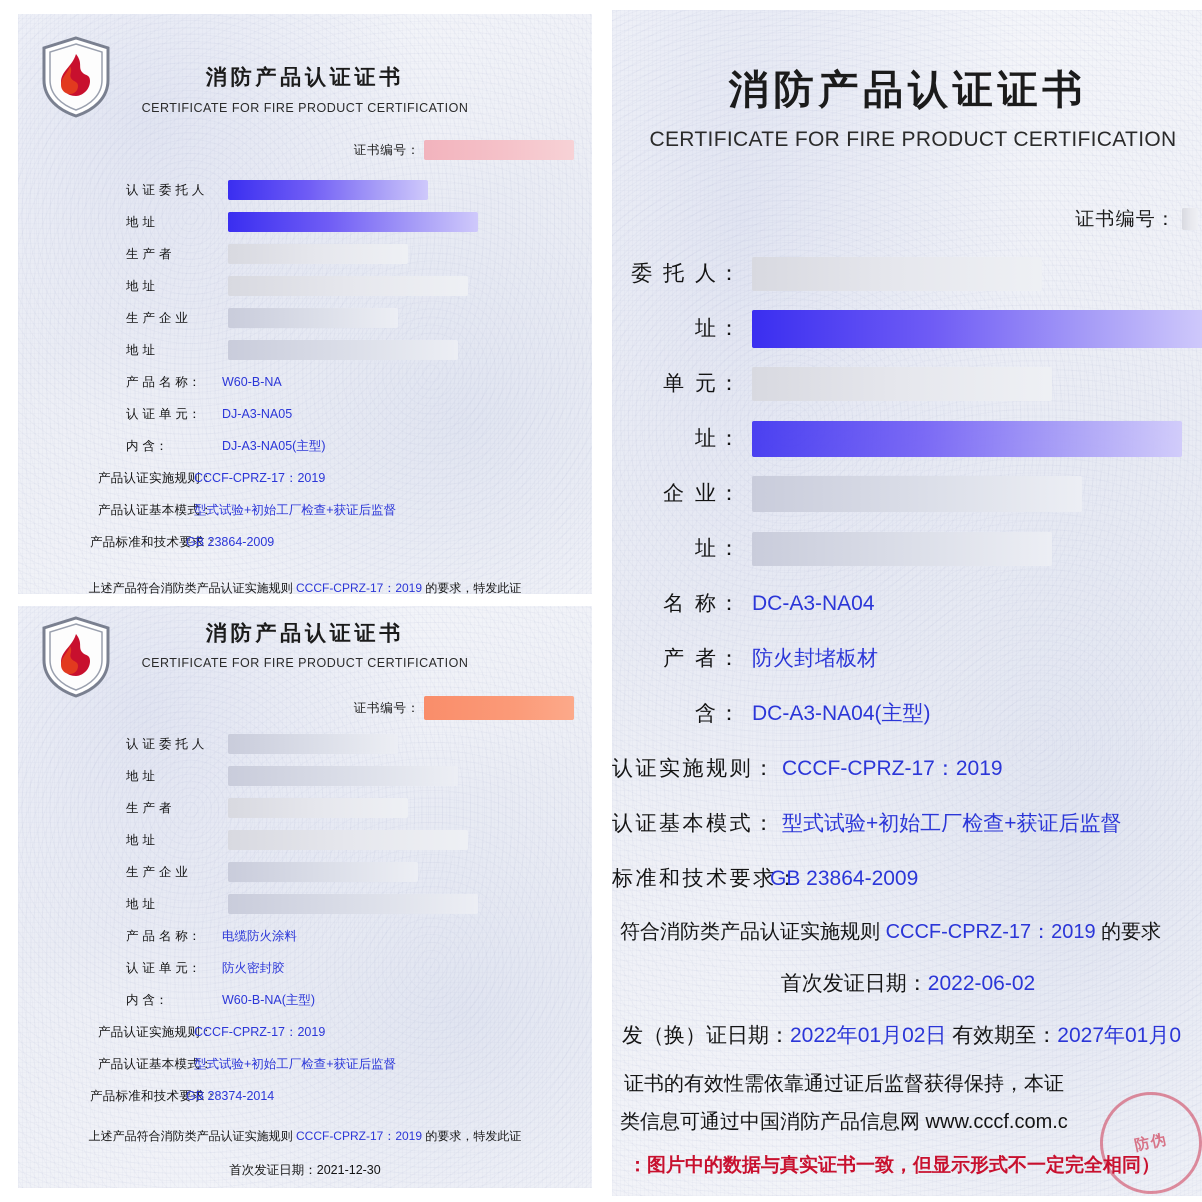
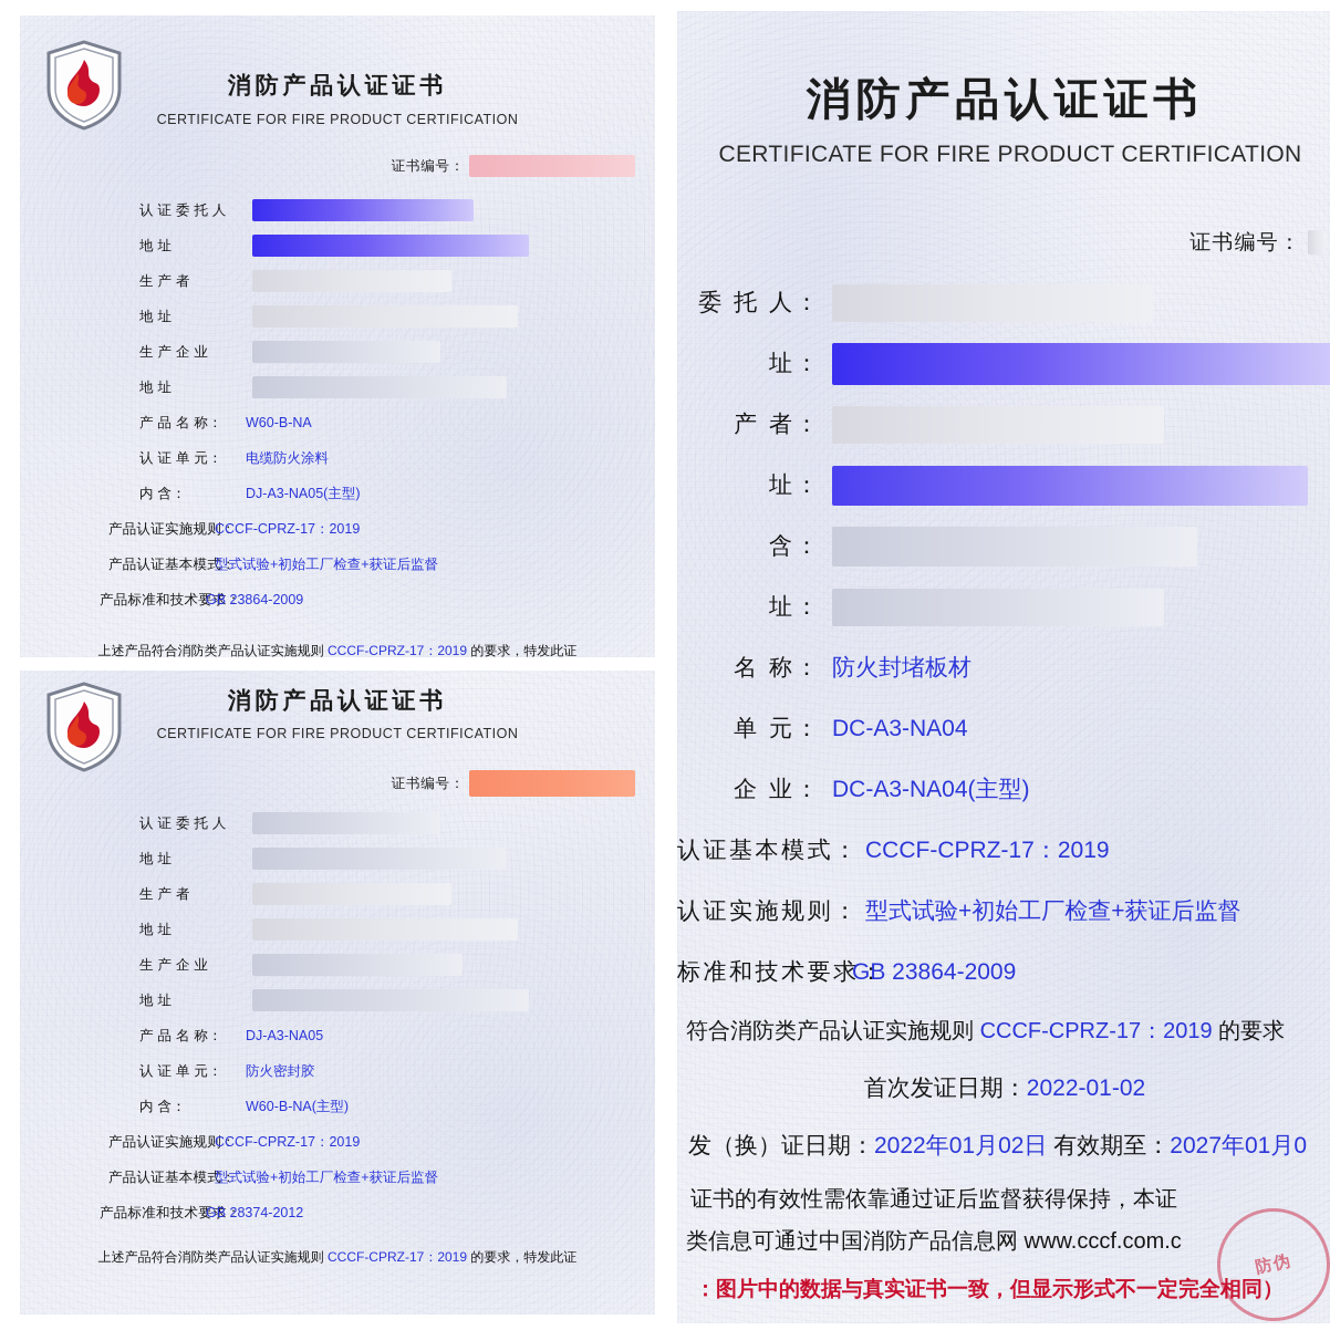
  消防产品认证证书
  CERTIFICATE FOR FIRE PRODUCT CERTIFICATION
  证书编号：
  认 证 委 托 人
  地 址
  生 产 者
  地 址
  生 产 企 业
  地 址
  产 品 名 称：
  W60-B-NA
  认 证 单 元：
- DJ-A3-NA05
+ 电缆防火涂料
  内 含：
  DJ-A3-NA05(主型)
  产品认证实施规则
  CCCF-CPRZ-17：2019
  产品认证基本模式
  型式试验+初始工厂检查+获证后监督
  产品标准和技术要
  GB 23864-2009
  上述产品符合消防类产品认证实施规则 CCCF-CPRZ-17：2019 的要求，特发此证
  消防产品认证证书
  CERTIFICATE FOR FIRE PRODUCT CERTIFICATION
  证书编号：
  认 证 委 托 人
  地 址
  生 产 者
  地 址
  生 产 企 业
  地 址
  产 品 名 称：
- 电缆防火涂料
+ DJ-A3-NA05
  认 证 单 元：
  防火密封胶
  内 含：
  W60-B-NA(主型)
  产品认证实施规则
  CCCF-CPRZ-17：2019
  产品认证基本模式
  型式试验+初始工厂检查+获证后监督
  产品标准和技术要
- GB 28374-2014
+ GB 28374-2012
  上述产品符合消防类产品认证实施规则 CCCF-CPRZ-17：2019 的要求，特发此证
- 首次发证日期：2021-12-30
  消防产品认证证书
  CERTIFICATE FOR FIRE PRODUCT CERTIFICATION
  证书编号：
  委 托 人：
  址：
- 单 元：
+ 产 者：
  址：
- 企 业：
+ 含：
  址：
  名 称：
- DC-A3-NA04
+ 防火封堵板材
- 产 者：
+ 单 元：
- 防火封堵板材
+ DC-A3-NA04
- 含：
+ 企 业：
  DC-A3-NA04(主型)
- 认证实施规则：
+ 认证基本模式：
  CCCF-CPRZ-17：2019
- 认证基本模式：
+ 认证实施规则：
  型式试验+初始工厂检查+获证后监督
  标准和技术要求
  GB 23864-2009
  符合消防类产品认证实施规则 CCCF-CPRZ-17：2019 的要求
- 首次发证日期：2022-06-02
+ 首次发证日期：2022-01-02
  发（换）证日期：2022年01月02日 有效期至：2027年01月0
  证书的有效性需依靠通过证后监督获得保持，本证
  类信息可通过中国消防产品信息网 www.cccf.com.c
  ：图片中的数据与真实证书一致，但显示形式不一定完全相同）
